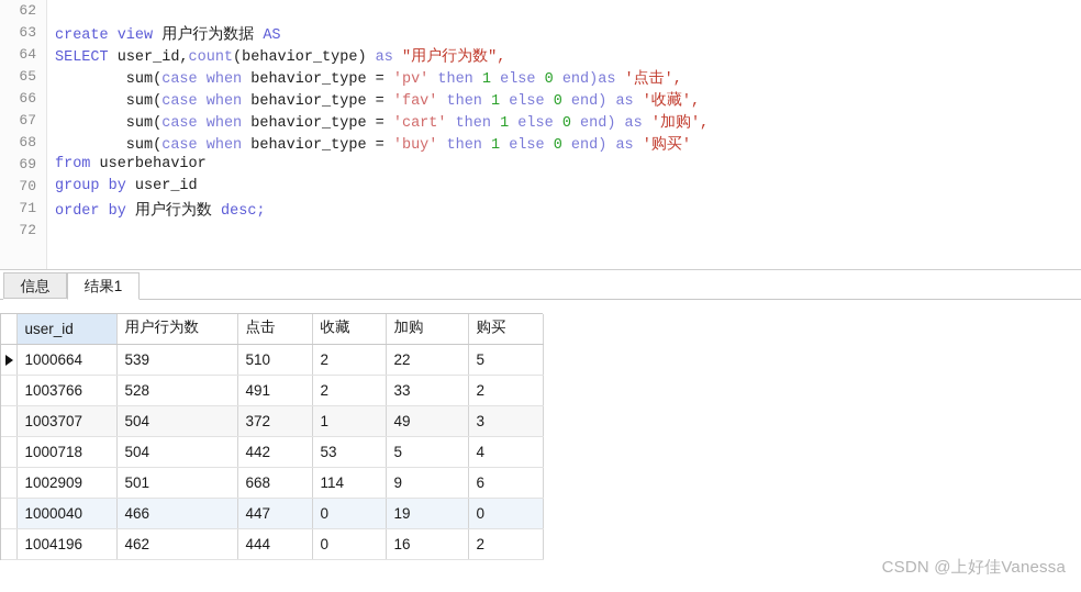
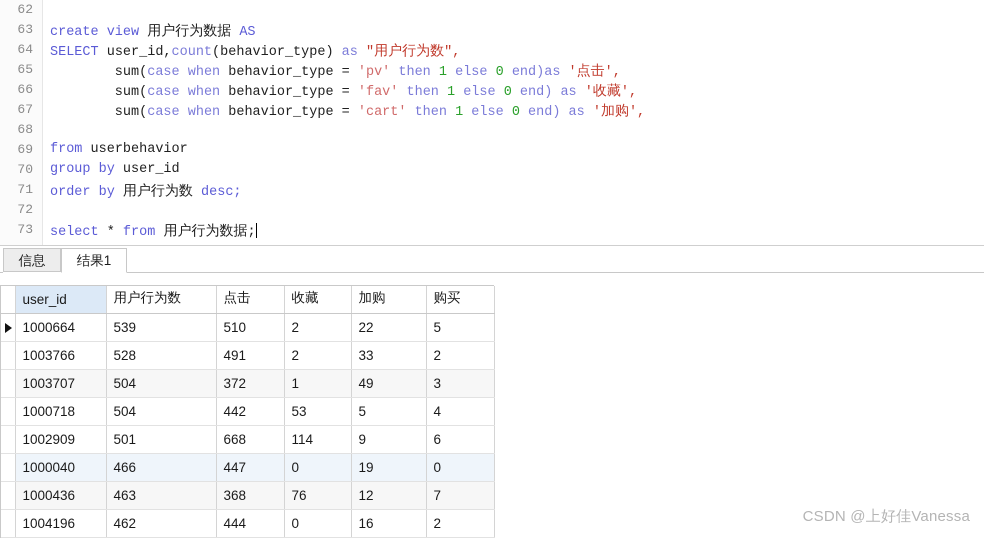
  62
  63
  create view 用户行为数据 AS
  64
  SELECT user_id,count(behavior_type) as "用户行为数",
  65
  sum(case when behavior_type = 'pv' then 1 else 0 end)as '点击',
  66
  sum(case when behavior_type = 'fav' then 1 else 0 end) as '收藏',
  67
  sum(case when behavior_type = 'cart' then 1 else 0 end) as '加购',
  68
- sum(case when behavior_type = 'buy' then 1 else 0 end) as '购买'
  69
  from userbehavior
  70
  group by user_id
  71
  order by 用户行为数 desc;
  72
+ 73
+ select * from 用户行为数据;
  信息
  结果1
  	user_id	用户行为数	点击	收藏	加购	购买
  	1000664	539	510	2	22	5
  	1003766	528	491	2	33	2
  	1003707	504	372	1	49	3
  	1000718	504	442	53	5	4
  	1002909	501	668	114	9	6
  	1000040	466	447	0	19	0
+ 	1000436	463	368	76	12	7
  	1004196	462	444	0	16	2
  CSDN @上好佳Vanessa
